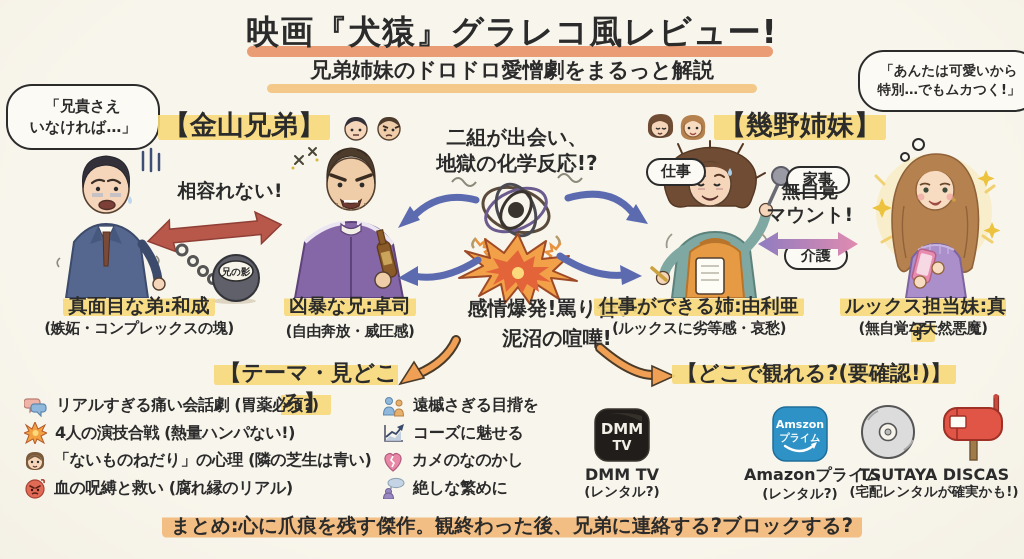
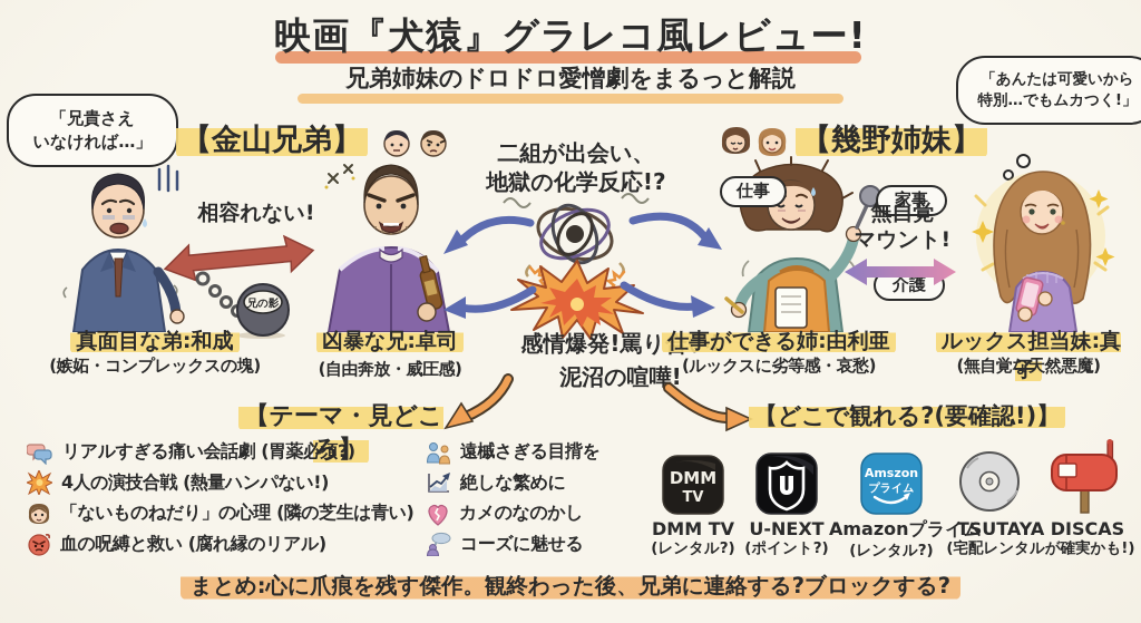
  映画『犬猿』グラレコ風レビュー!
  兄弟姉妹のドロドロ愛憎劇をまるっと解説
  「兄貴さえ
  いなければ…」
  【金山兄弟】
  相容れない!
  兄の影
  真面目な弟:和成
  (嫉妬・コンプレックスの塊)
  凶暴な兄:卓司
  (自由奔放・威圧感)
  二組が出会い、
  地獄の化学反応!?
  感情爆発!罵り
  泥沼の喧嘩!
  【幾野姉妹】
  「あんたは可愛いから
  特別…でもムカつく!」
  仕事
  家事
  介護
  無自覚
  マウント!
  仕事ができる姉:由利亜
  (ルックスに劣等感・哀愁)
  ルックス担当妹:真子
  (無自覚な天然悪魔)
  【テーマ・見どころ】
  リアルすぎる痛い会話劇 (胃薬必須?)
  4人の演技合戦 (熱量ハンパない!)
  「ないものねだり」の心理 (隣の芝生は青い)
  血の呪縛と救い (腐れ縁のリアル)
  遠槭さぎる目揹を
- コーズに魅せる
+ 絶しな繁めに
  カメのなのかし
- 絶しな繁めに
+ コーズに魅せる
  【どこで観れる?(要確認!)】
  DMM
  TV
  DMM TV
  (レンタル?)
+ U-NEXT
+ (ポイント?)
  Amszon
  プライム
  Amazonプラ
  (レンタル?)
  TSUTAYA DISCAS
  (宅配レンタルが確実かも!)
  まとめ:心に爪痕を残す傑作。観終わった後、兄弟に連絡する?ブロックする?
